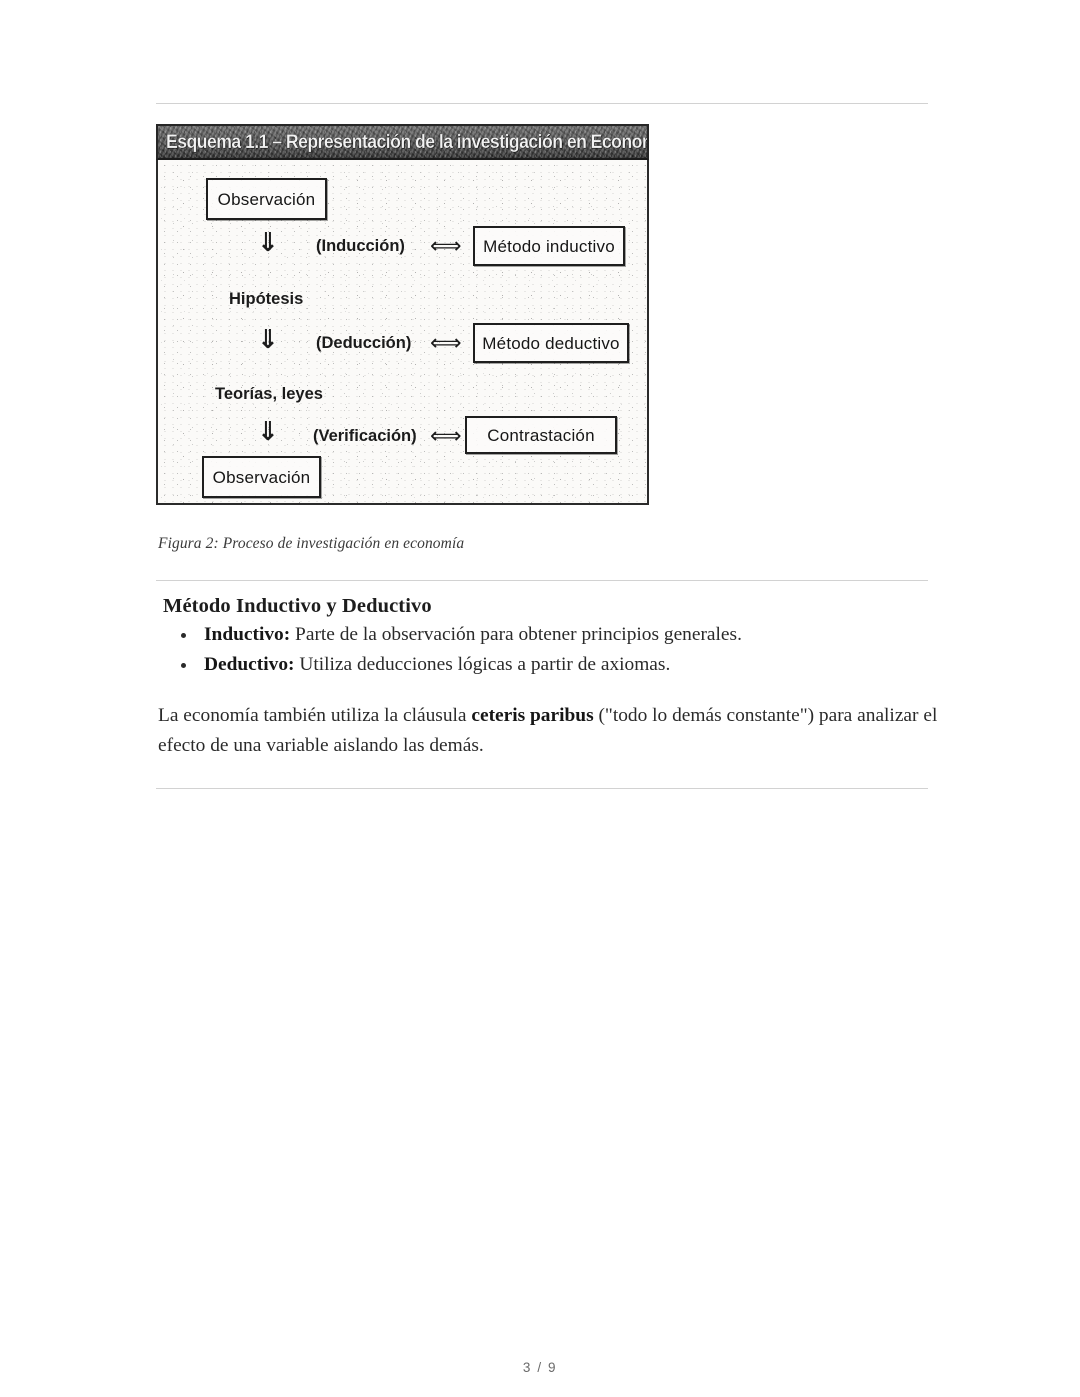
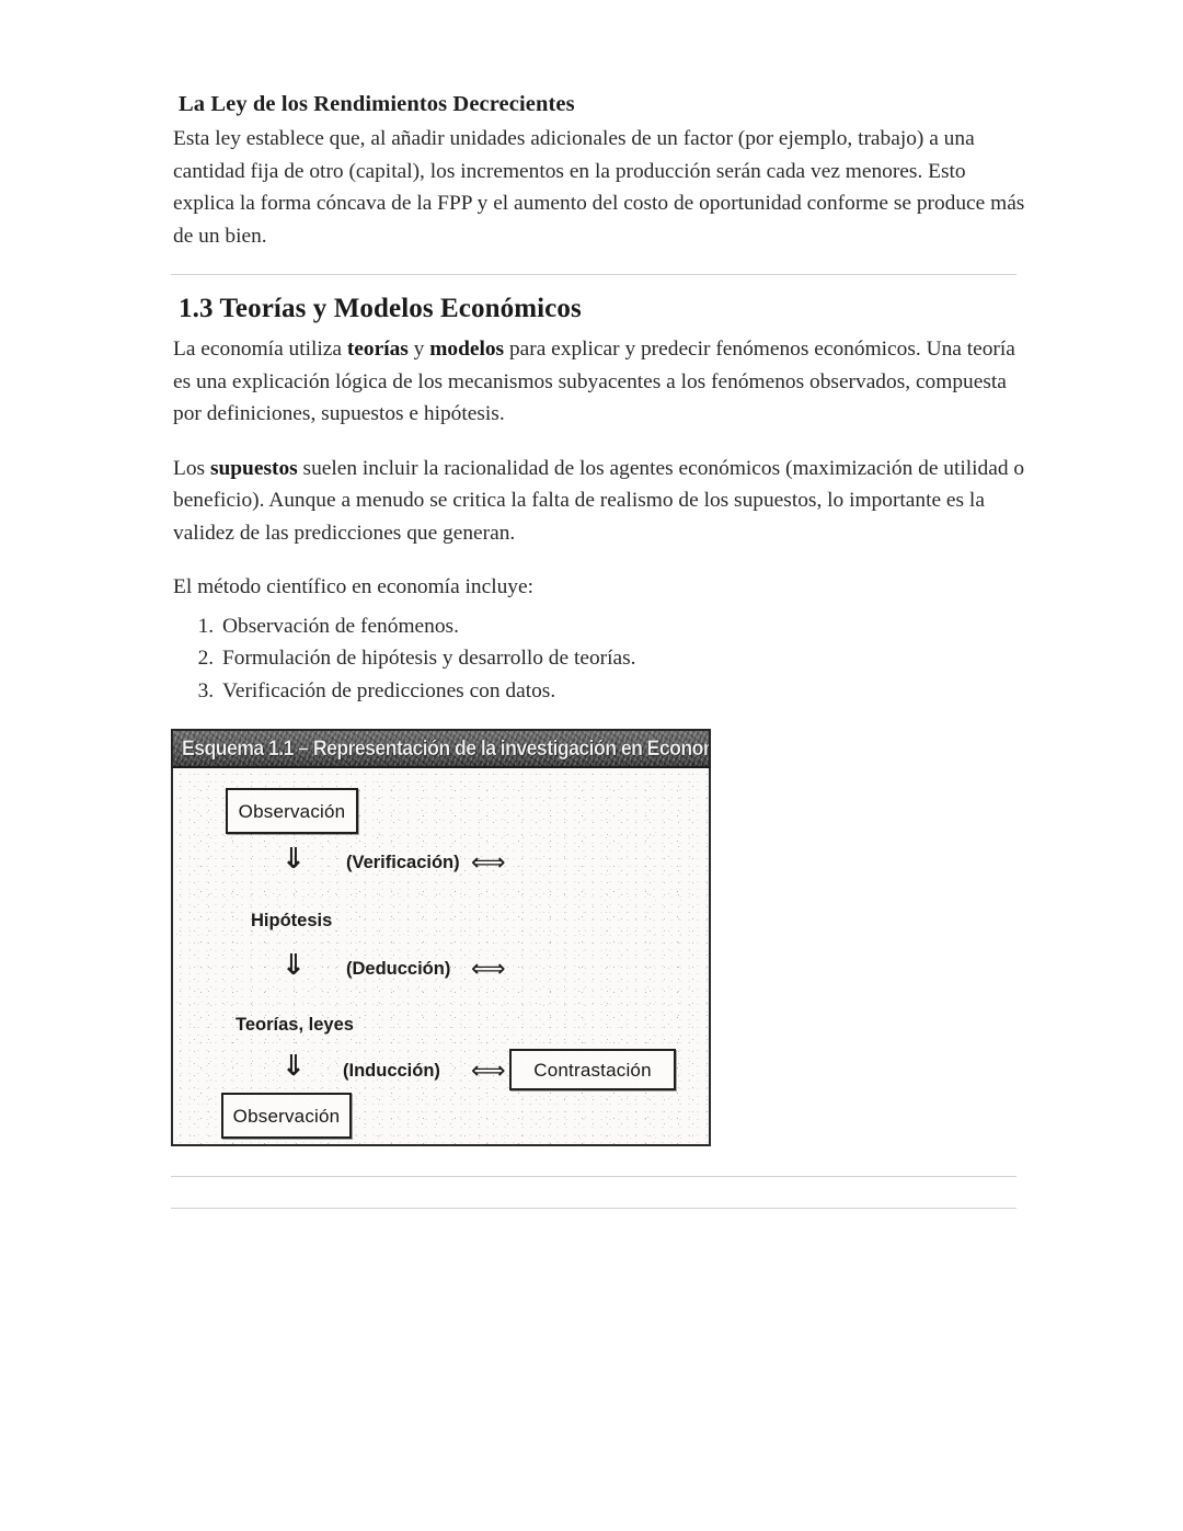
+ La Ley de los Rendimientos Decrecientes
+ Esta ley establece que, al añadir unidades adicionales de un factor (por ejemplo, trabajo) a una cantidad fija de otro (capital), los incrementos en la producción serán cada vez menores. Esto explica la forma cóncava de la FPP y el aumento del costo de oportunidad conforme se produce más de un bien.
+ 1.3 Teorías y Modelos Económicos
+ La economía utiliza teorías y modelos para explicar y predecir fenómenos económicos. Una teoría es una explicación lógica de los mecanismos subyacentes a los fenómenos observados, compuesta por definiciones, supuestos e hipótesis.
+ Los supuestos suelen incluir la racionalidad de los agentes económicos (maximización de utilidad o beneficio). Aunque a menudo se critica la falta de realismo de los supuestos, lo importante es la validez de las predicciones que generan.
+ El método científico en economía incluye:
+ Observación de fenómenos.
+ Formulación de hipótesis y desarrollo de teorías.
+ Verificación de predicciones con datos.
  Esquema 1.1 – Representación de la investigación en Econo
  Observación
  ⇓
- (Inducción)
+ (Verificación)
  ⟺
- Método inductivo
  Hipótesis
  ⇓
  (Deducción)
  ⟺
- Método deductivo
  Teorías, leyes
  ⇓
- (Verificación)
+ (Inducción)
  ⟺
  Contrastación
  Observación
- Figura 2: Proceso de investigación en economía
- Método Inductivo y Deductivo
- Inductivo: Parte de la observación para obtener principios generales.
- Deductivo: Utiliza deducciones lógicas a partir de axiomas.
- La economía también utiliza la cláusula ceteris paribus ("todo lo demás constante") para analizar el efecto de una variable aislando las demás.
- 3 / 9
